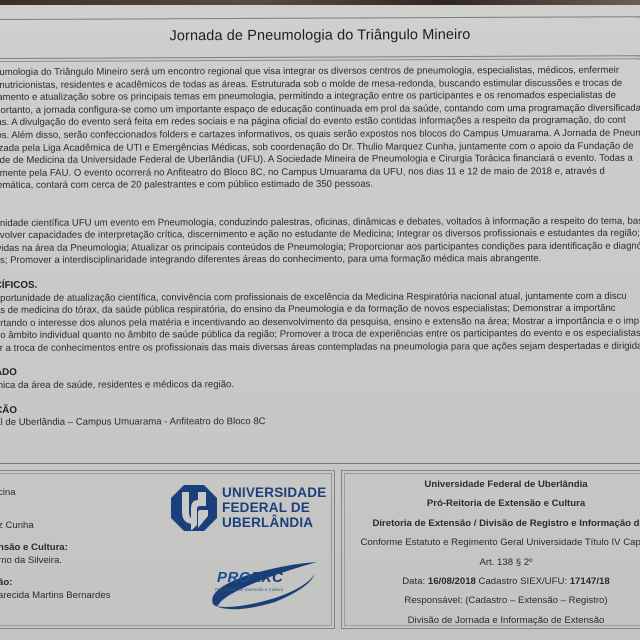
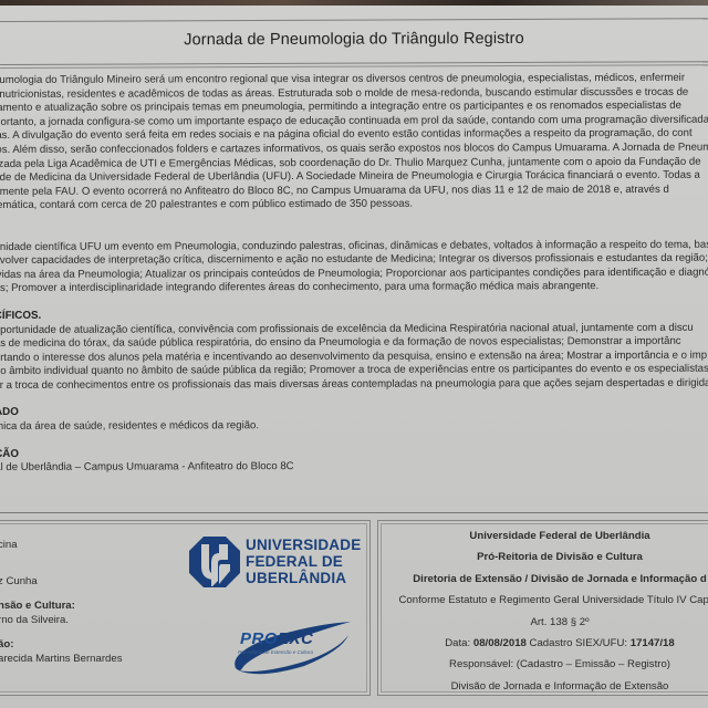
- Jornada de Pneumologia do Triângulo Mineiro
+ Jornada de Pneumologia do Triângulo Registro
  umologia do Triângulo Mineiro será um encontro regional que visa integrar os diversos centros de pneumologia, especialistas, médicos, enfermeir
  nutricionistas, residentes e acadêmicos de todas as áreas. Estruturada sob o molde de mesa-redonda, buscando estimular discussões e trocas de
  mento e atualização sobre os principais temas em pneumologia, permitindo a integração entre os participantes e os renomados especialistas de
  ortanto, a jornada configura-se como um importante espaço de educação continuada em prol da saúde, contando com uma programação diversificada
  s. A divulgação do evento será feita em redes sociais e na página oficial do evento estão contidas informações a respeito da programação, do cont
  s. Além disso, serão confeccionados folders e cartazes informativos, os quais serão expostos nos blocos do Campus Umuarama. A Jornada de Pneum
  zada pela Liga Acadêmica de UTI e Emergências Médicas, sob coordenação do Dr. Thulio Marquez Cunha, juntamente com o apoio da Fundação de
  de de Medicina da Universidade Federal de Uberlândia (UFU). A Sociedade Mineira de Pneumologia e Cirurgia Torácica financiará o evento. Todas a
  mente pela FAU. O evento ocorrerá no Anfiteatro do Bloco 8C, no Campus Umuarama da UFU, nos dias 11 e 12 de maio de 2018 e, através d
  mática, contará com cerca de 20 palestrantes e com público estimado de 350 pessoas.
  nidade científica UFU um evento em Pneumologia, conduzindo palestras, oficinas, dinâmicas e debates, voltados à informação a respeito do tema, ba
  volver capacidades de interpretação crítica, discernimento e ação no estudante de Medicina; Integrar os diversos profissionais e estudantes da região;
  idas na área da Pneumologia; Atualizar os principais conteúdos de Pneumologia; Proporcionar aos participantes condições para identificação e diagnó
  s; Promover a interdisciplinaridade integrando diferentes áreas do conhecimento, para uma formação médica mais abrangente.
  ÍFICOS.
  portunidade de atualização científica, convivência com profissionais de excelência da Medicina Respiratória nacional atual, juntamente com a discu
  s de medicina do tórax, da saúde pública respiratória, do ensino da Pneumologia e da formação de novos especialistas; Demonstrar a importânc
  rtando o interesse dos alunos pela matéria e incentivando ao desenvolvimento da pesquisa, ensino e extensão na área; Mostrar a importância e o imp
  o âmbito individual quanto no âmbito de saúde pública da região; Promover a troca de experiências entre os participantes do evento e os especialistas
  r a troca de conhecimentos entre os profissionais das mais diversas áreas contempladas na pneumologia para que ações sejam despertadas e dirigid
  ica da área de saúde, residentes e médicos da região.
  l de Uberlândia – Campus Umuarama - Anfiteatro do Bloco 8C
  cina
  z Cunha
  nsão e Cultura:
  no da Silveira.
  ão:
  arecida Martins Bernardes
  UNIVERSIDADE
  FEDERAL DE
  UBERLÂNDIA
  PROEXC
  Universidade Federal de Uberlândia
- Pró-Reitoria de Extensão e Cultura
+ Pró-Reitoria de Divisão e Cultura
- Diretoria de Extensão / Divisão de Registro e Informação d
+ Diretoria de Extensão / Divisão de Jornada e Informação d
  Conforme Estatuto e Regimento Geral Universidade Título IV Cap
  Art. 138 § 2º
- Data: 16/08/2018 Cadastro SIEX/UFU: 17147/18
+ Data: 08/08/2018 Cadastro SIEX/UFU: 17147/18
- Responsável: (Cadastro – Extensão – Registro)
+ Responsável: (Cadastro – Emissão – Registro)
  Divisão de Jornada e Informação de Extensão
